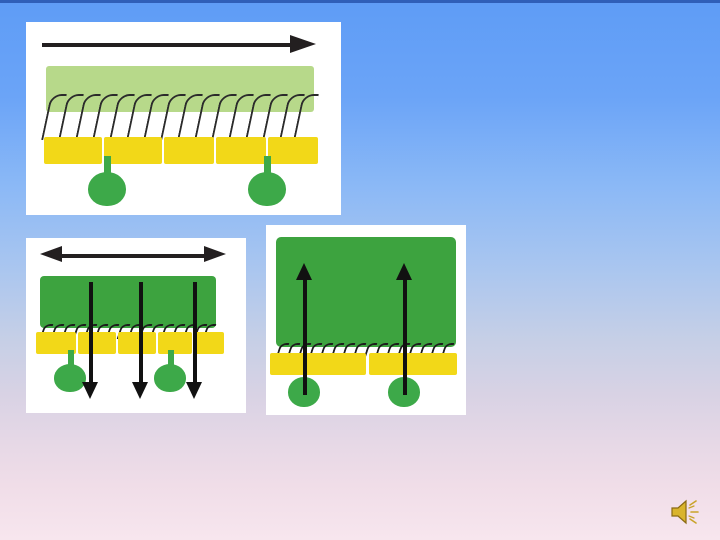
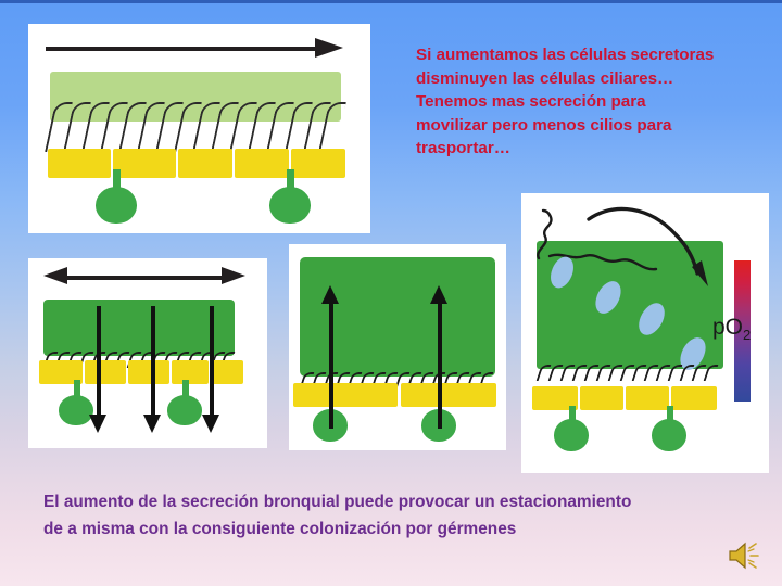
+ pO2
+ Si aumentamos las células secretoras
+ disminuyen las células ciliares…
+ Tenemos mas secreción para
+ movilizar pero menos cilios para
+ trasportar…
+ El aumento de la secreción bronquial puede provocar un estacionamiento
+ de a misma con la consiguiente colonización por gérmenes
